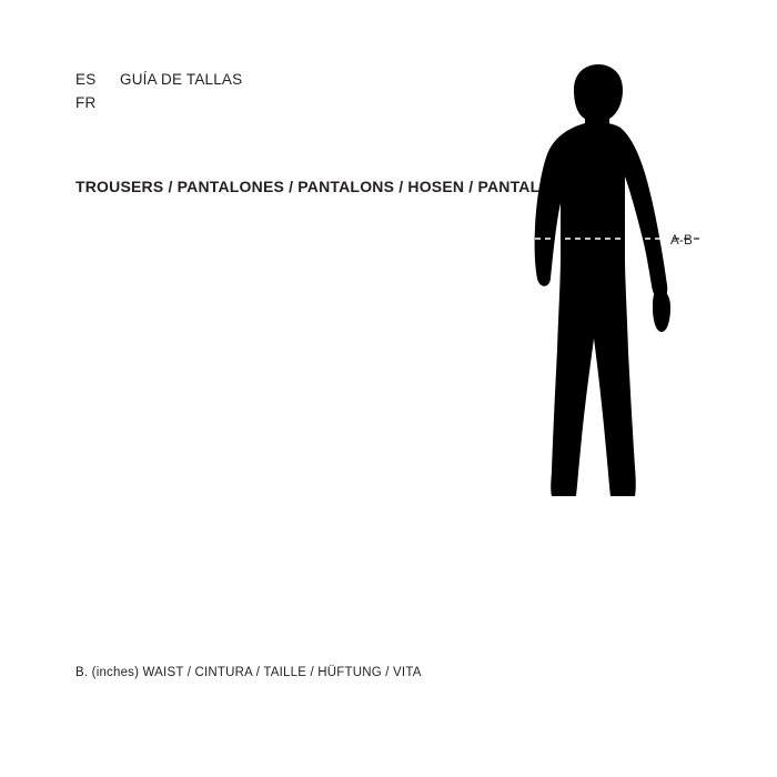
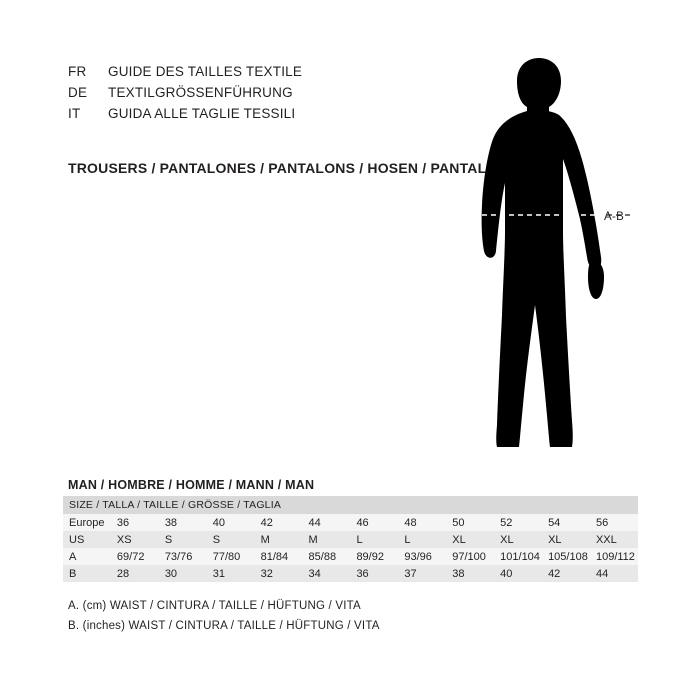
- ES
- GUÍA DE TALLAS
  FR
+ GUIDE DES TAILLES TEXTILE
+ DE
+ TEXTILGRÖSSENFÜHRUNG
+ IT
+ GUIDA ALLE TAGLIE TESSILI
  TROUSERS / PANTALONES / PANTALONS / HOSEN / PANTAL
  A-B
+ MAN / HOMBRE / HOMME / MANN / MAN
+ SIZE / TALLA / TAILLE / GRÖSSE / TAGLIA
+ Europe	36	38	40	42	44	46	48	50	52	54	56
+ US	XS	S	S	M	M	L	L	XL	XL	XL	XXL
+ A	69/72	73/76	77/80	81/84	85/88	89/92	93/96	97/100	101/104	105/108	109/112
+ B	28	30	31	32	34	36	37	38	40	42	44
+ A. (cm) WAIST / CINTURA / TAILLE / HÜFTUNG / VITA
  B. (inches) WAIST / CINTURA / TAILLE / HÜFTUNG / VITA
